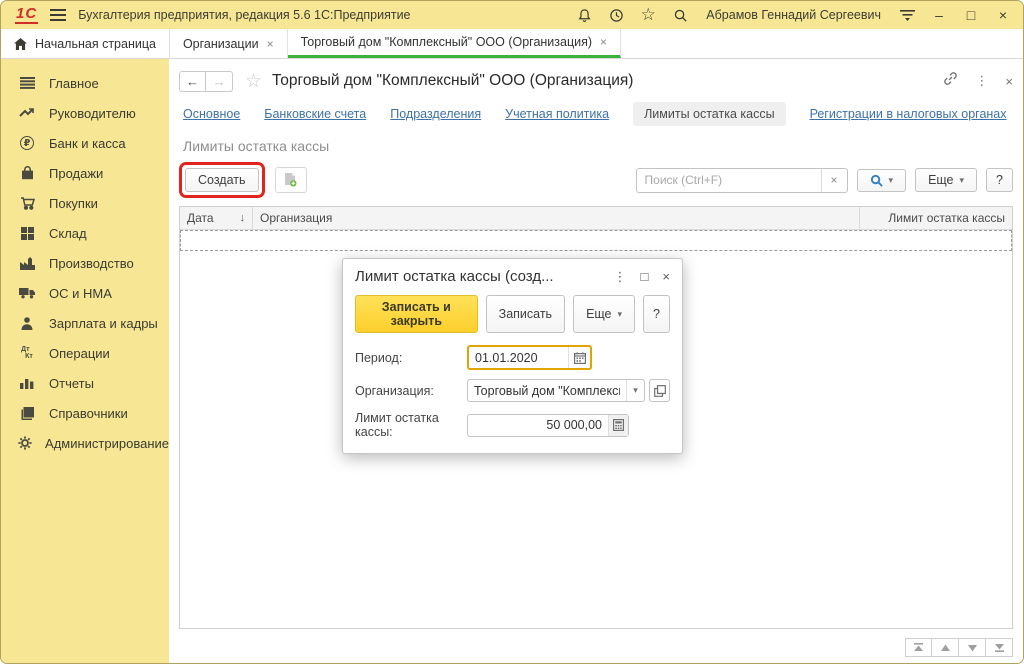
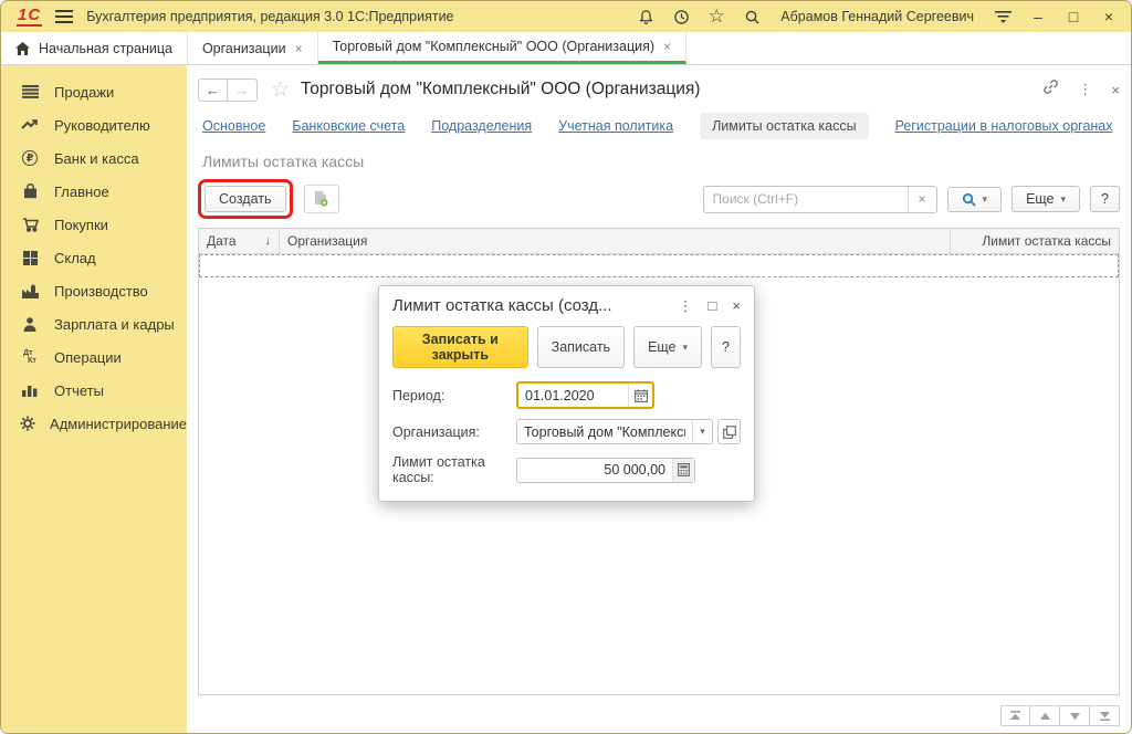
  1С
- Бухгалтерия предприятия, редакция 5.6 1С:Предприятие
+ Бухгалтерия предприятия, редакция 3.0 1С:Предприятие
  ☆
  Абрамов Геннадий Сергеевич
  –
  □
  ×
  Начальная страница
  Организации
  ×
  Торговый дом "Комплексный" ООО (Организация)
  ×
- Главное
+ Продажи
  Руководителю
  ₽
  Банк и касса
- Продажи
+ Главное
  Покупки
  Склад
  Производство
- ОС и НМА
  Зарплата и кадры
  Операции
  Отчеты
- Справочники
  Администрирование
  ←
  →
  ☆
  Торговый дом "Комплексный" ООО (Организация)
  ⋮
  ×
  Основное
  Банковские счета
  Подразделения
  Учетная политика
  Лимиты остатка кассы
  Регистрации в налоговых органах
  Лимиты остатка кассы
  Создать
  Поиск (Ctrl+F)
  ×
  ▾
  Еще
  ▾
  ?
  Дата
  ↓
  Организация
  Лимит остатка кассы
  Лимит остатка кассы (созд...
  ⋮
  □
  ×
  Записать и закрыть
  Записать
  Еще
  ▾
  ?
  Период:
  01.01.2020
  Организация:
  Торговый дом "Комплекс
  ▾
  Лимит остатка кассы:
  50 000,00
